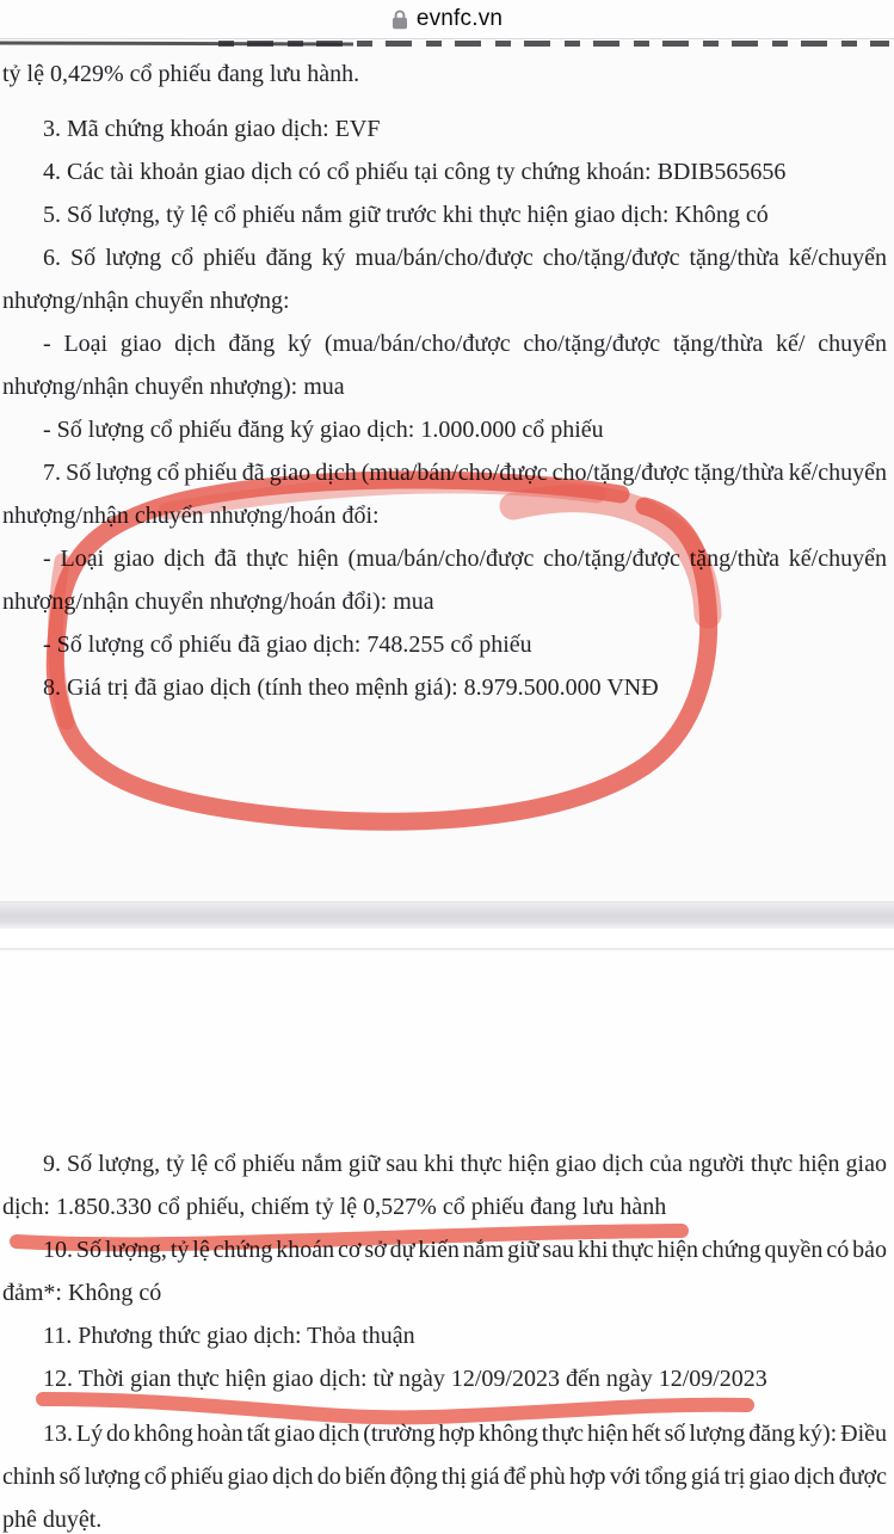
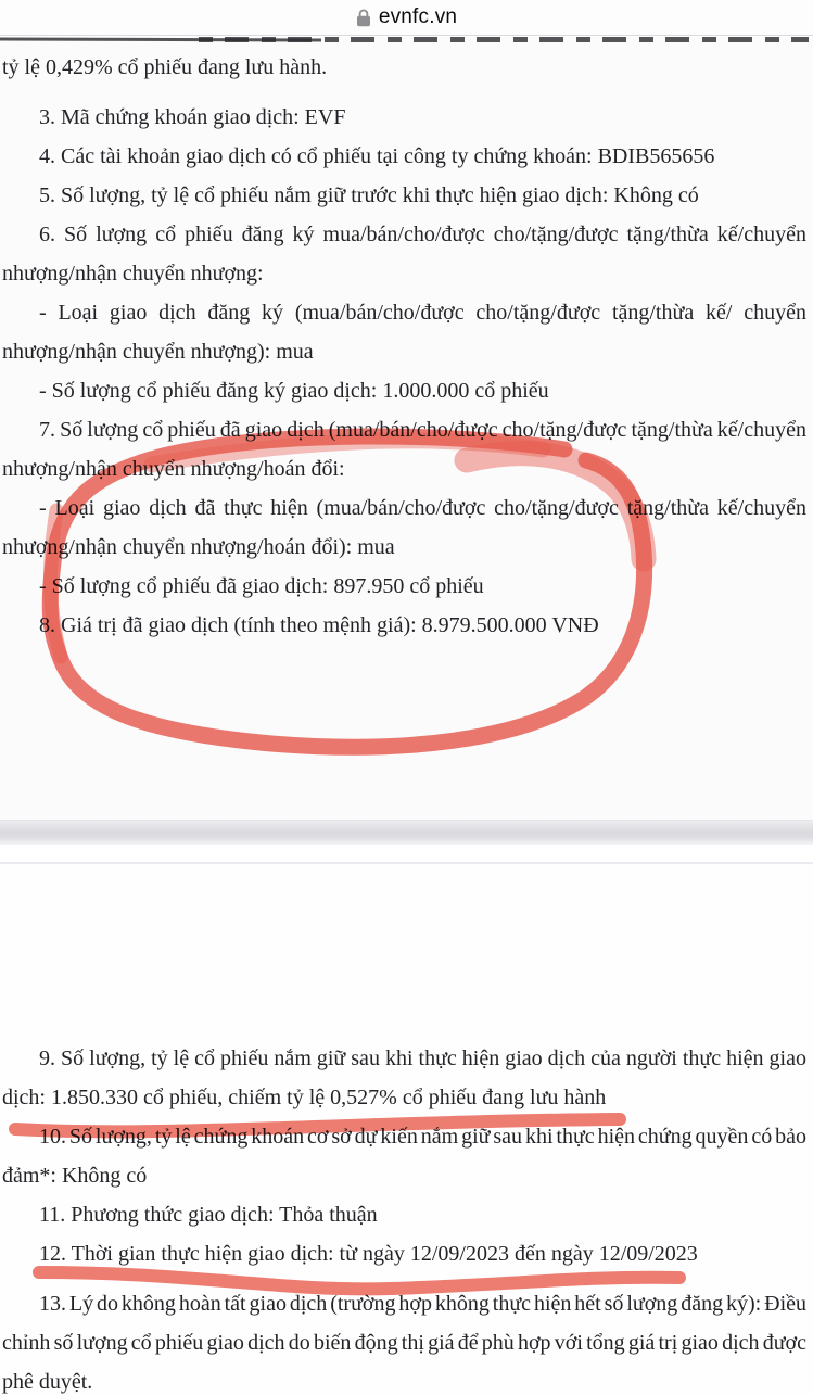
  evnfc.vn
  tỷ lệ 0,429% cổ phiếu đang lưu hành.
  3. Mã chứng khoán giao dịch: EVF
  4. Các tài khoản giao dịch có cổ phiếu tại công ty chứng khoán: BDIB565656
  5. Số lượng, tỷ lệ cổ phiếu nắm giữ trước khi thực hiện giao dịch: Không có
  6. Số lượng cổ phiếu đăng ký mua/bán/cho/được cho/tặng/được tặng/thừa kế/chuyển
  nhượng/nhận chuyển nhượng:
  - Loại giao dịch đăng ký (mua/bán/cho/được cho/tặng/được tặng/thừa kế/ chuyển
  nhượng/nhận chuyển nhượng): mua
  - Số lượng cổ phiếu đăng ký giao dịch: 1.000.000 cổ phiếu
  7. Số lượng cổ phiếu đã giao dịch (mua/bán/cho/được cho/tặng/được tặng/thừa kế/chuyển
  nhượng/nhận chuyển nhượng/hoán đổi:
  - Loại giao dịch đã thực hiện (mua/bán/cho/được cho/tặng/được tặng/thừa kế/chuyển
  nhượng/nhận chuyển nhượng/hoán đổi): mua
- - Số lượng cổ phiếu đã giao dịch: 748.255 cổ phiếu
+ - Số lượng cổ phiếu đã giao dịch: 897.950 cổ phiếu
  8. Giá trị đã giao dịch (tính theo mệnh giá): 8.979.500.000 VNĐ
  9. Số lượng, tỷ lệ cổ phiếu nắm giữ sau khi thực hiện giao dịch của người thực hiện giao
  dịch: 1.850.330 cổ phiếu, chiếm tỷ lệ 0,527% cổ phiếu đang lưu hành
  10. Số lượng, tỷ lệ chứng khoán cơ sở dự kiến nắm giữ sau khi thực hiện chứng quyền có bảo
  đảm*: Không có
  11. Phương thức giao dịch: Thỏa thuận
  12. Thời gian thực hiện giao dịch: từ ngày 12/09/2023 đến ngày 12/09/2023
  13. Lý do không hoàn tất giao dịch (trường hợp không thực hiện hết số lượng đăng ký): Điều
  chỉnh số lượng cổ phiếu giao dịch do biến động thị giá để phù hợp với tổng giá trị giao dịch được
  phê duyệt.
